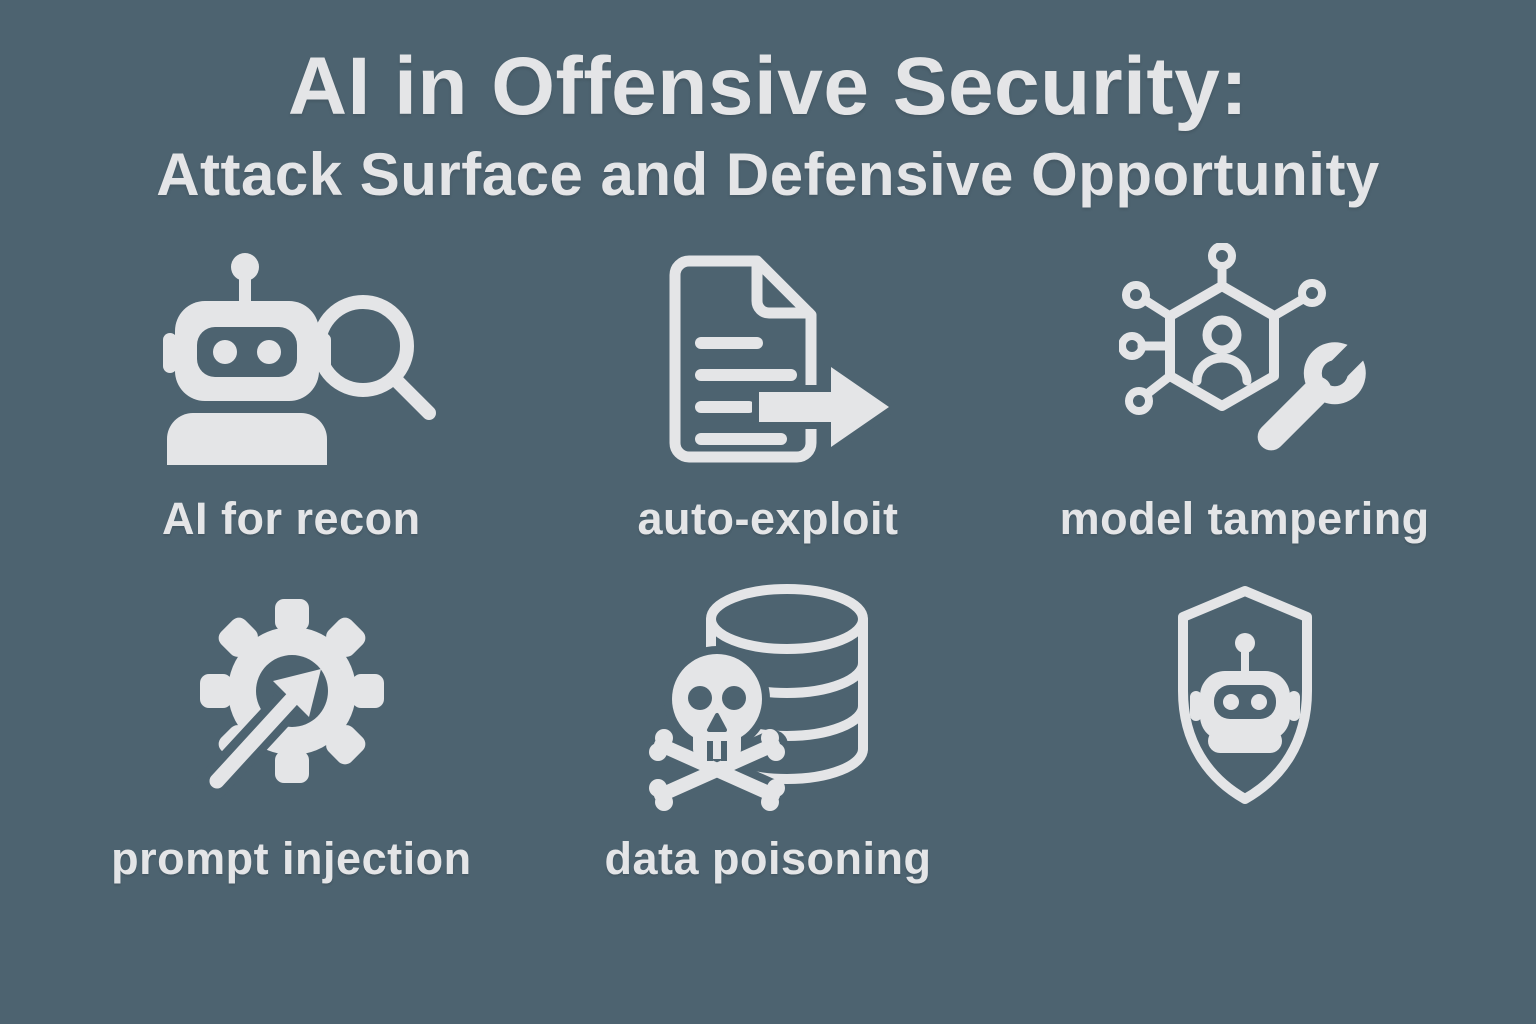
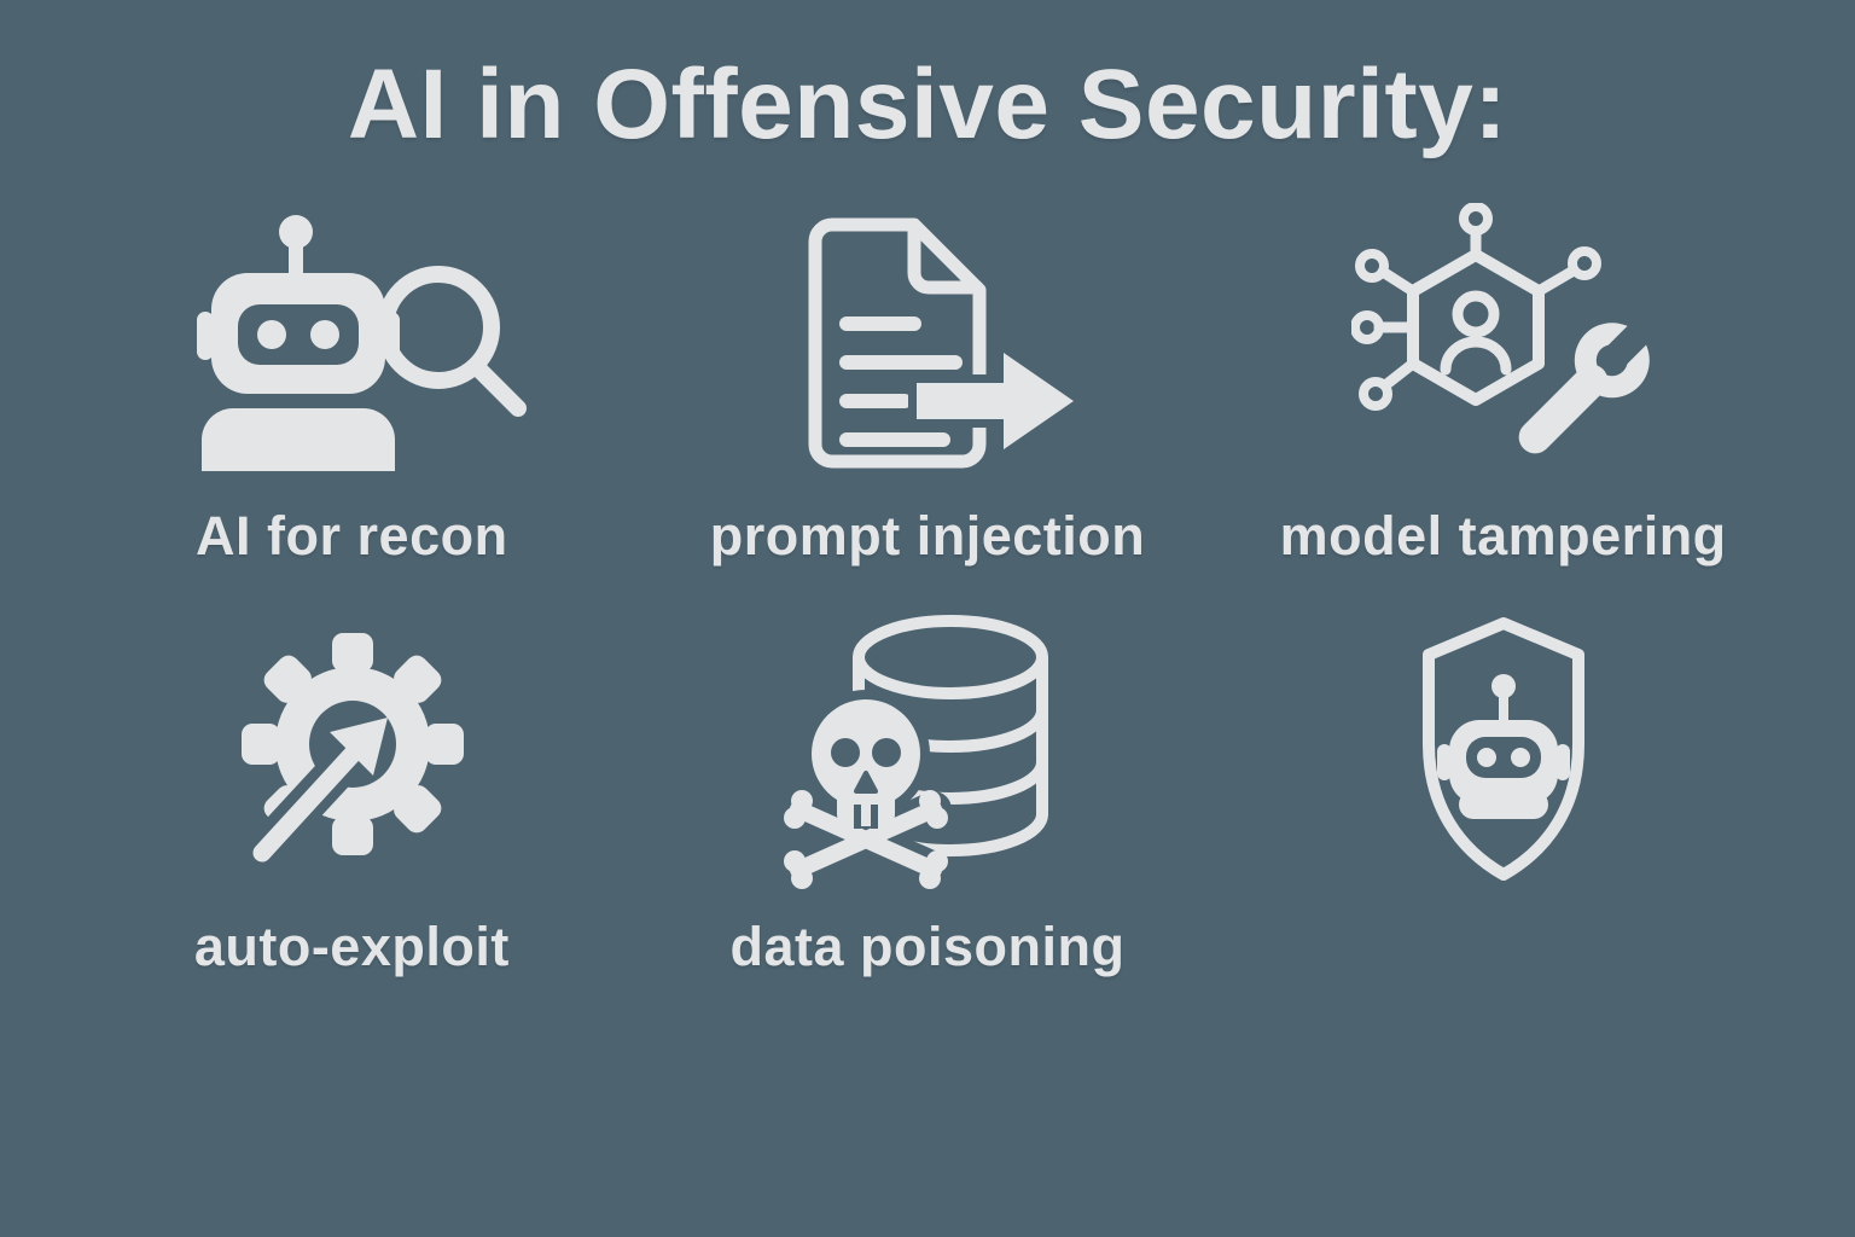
  AI in Offensive Security:
- Attack Surface and Defensive Opportunity
  AI for recon
- auto-exploit
+ prompt injection
  model tampering
- prompt injection
+ auto-exploit
  data poisoning
